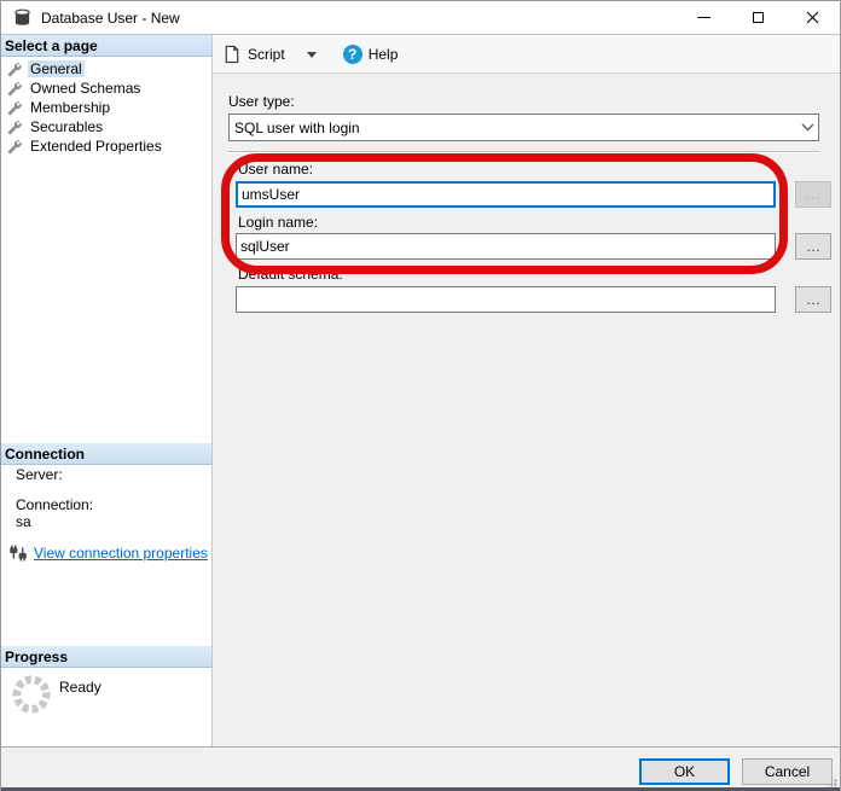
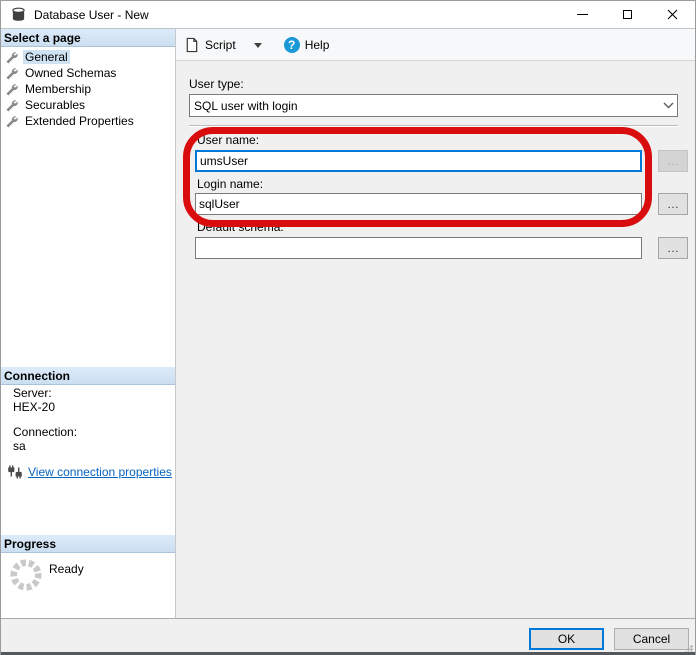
  Database User - New
  Select a page
  General
  Owned Schemas
  Membership
  Securables
  Extended Properties
  Connection
  Server:
+ HEX-20
  Connection:
  sa
  View connection properties
  Progress
  Ready
  Script
  ?
  Help
  User type:
  SQL user with login
  User name:
  umsUser
  …
  Login name:
  sqlUser
  …
  Default schema:
  …
  OK
  Cancel
